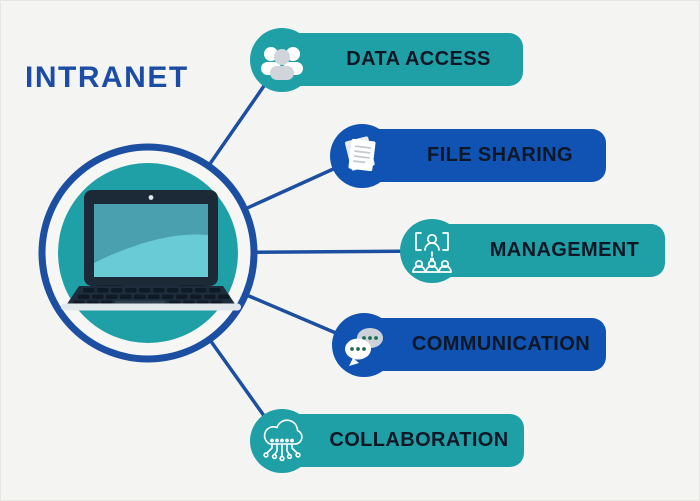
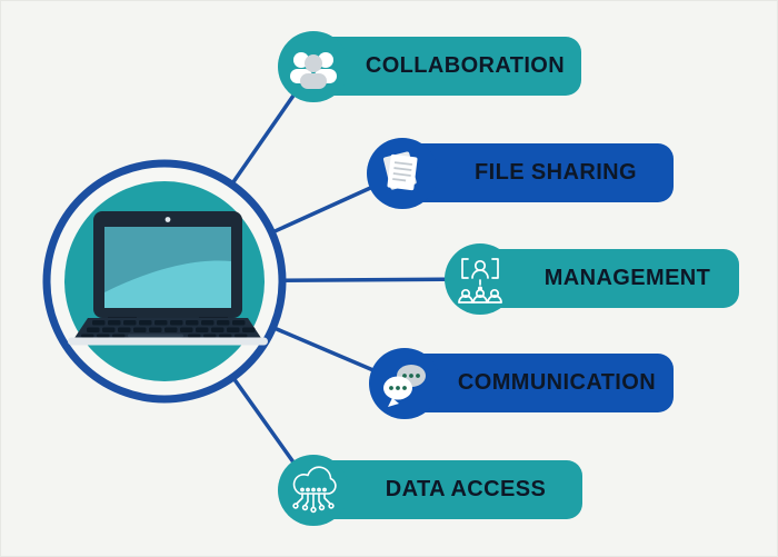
- INTRANET
- DATA ACCESS
+ COLLABORATION
  FILE SHARING
  MANAGEMENT
  COMMUNICATION
- COLLABORATION
+ DATA ACCESS
